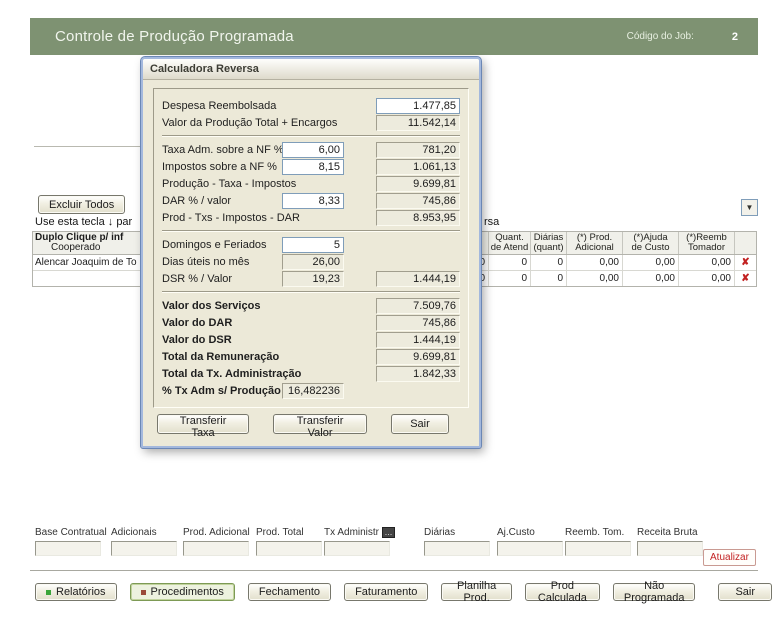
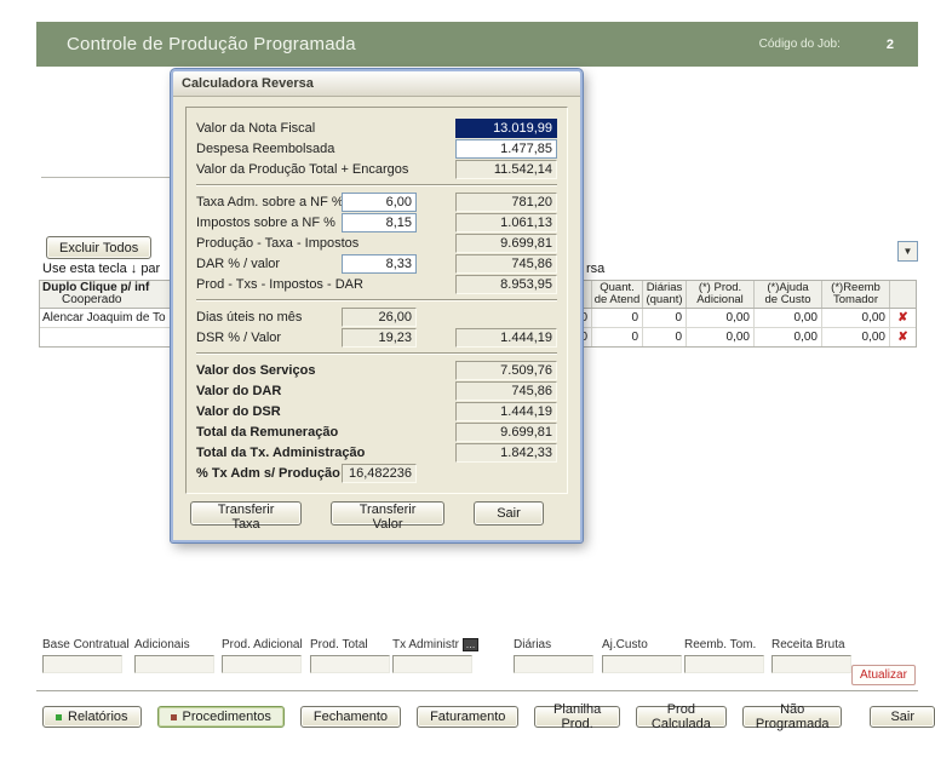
  Controle de Produção Programada
  Código do Job:
  2
  Excluir Todos
  ▼
  Use esta tecla ↓ par
  rsa
  Duplo Clique p/ inf
  Cooperado
  Quant.
  de Atend
  Diárias
  (quant)
  (*) Prod.
  Adicional
  (*)Ajuda
  de Custo
  (*)Reemb
  Tomador
  Alencar Joaquim de To
  0
  0
  0
  0,00
  0,00
  0,00
  ✘
  0
  0
  0
  0,00
  0,00
  0,00
  ✘
  Base Contratual
  Adicionais
  Prod. Adicional
  Prod. Total
  Tx Administr
  …
  Diárias
  Aj.Custo
  Reemb. Tom.
  Receita Bruta
  Atualizar
  Relatórios
  Procedimentos
  Fechamento
  Faturamento
  Planilha Prod.
  Prod Calculada
  Não Programada
  Sair
  Calculadora Reversa
+ Valor da Nota Fiscal
+ 13.019,99
  Despesa Reembolsada
  1.477,85
  Valor da Produção Total + Encargos
  11.542,14
  Taxa Adm. sobre a NF %
  6,00
  781,20
  Impostos sobre a NF %
  8,15
  1.061,13
  Produção - Taxa - Impostos
  9.699,81
  DAR % / valor
  8,33
  745,86
  Prod - Txs - Impostos - DAR
  8.953,95
- Domingos e Feriados
- 5
  Dias úteis no mês
  26,00
  DSR % / Valor
  19,23
  1.444,19
  Valor dos Serviços
  7.509,76
  Valor do DAR
  745,86
  Valor do DSR
  1.444,19
  Total da Remuneração
  9.699,81
  Total da Tx. Administração
  1.842,33
  % Tx Adm s/ Produção
  16,482236
  Transferir Taxa
  Transferir Valor
  Sair
